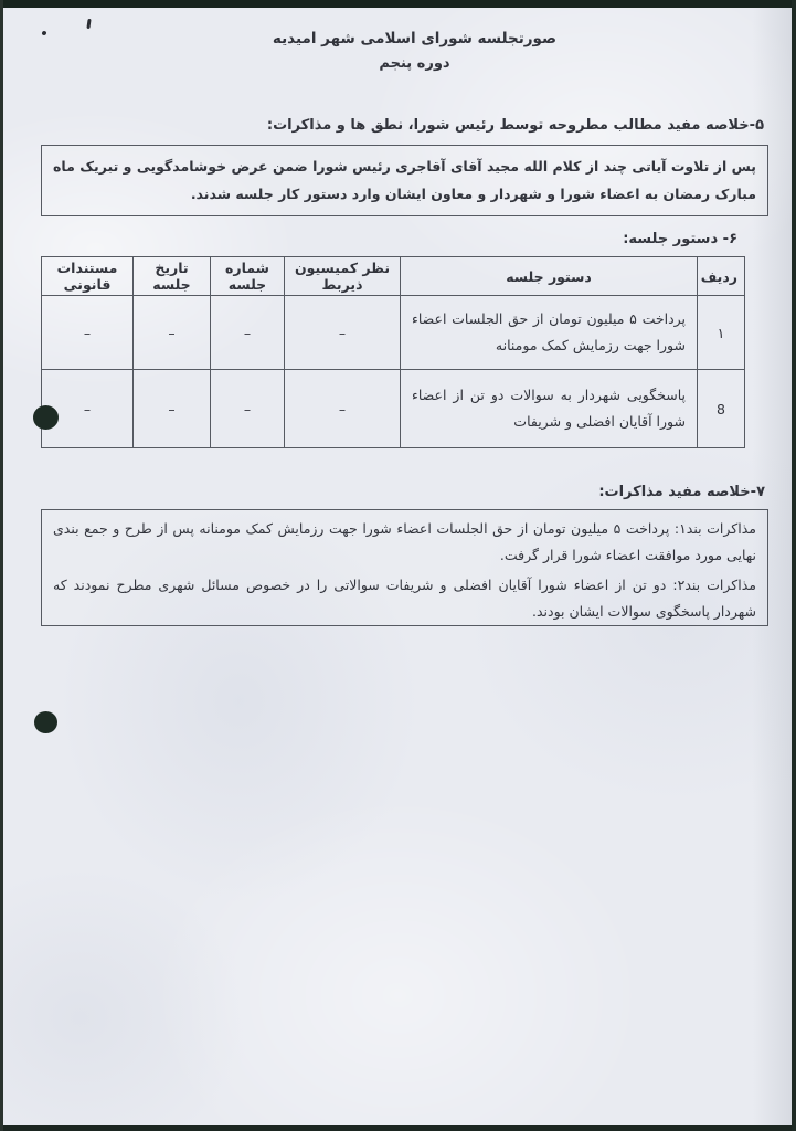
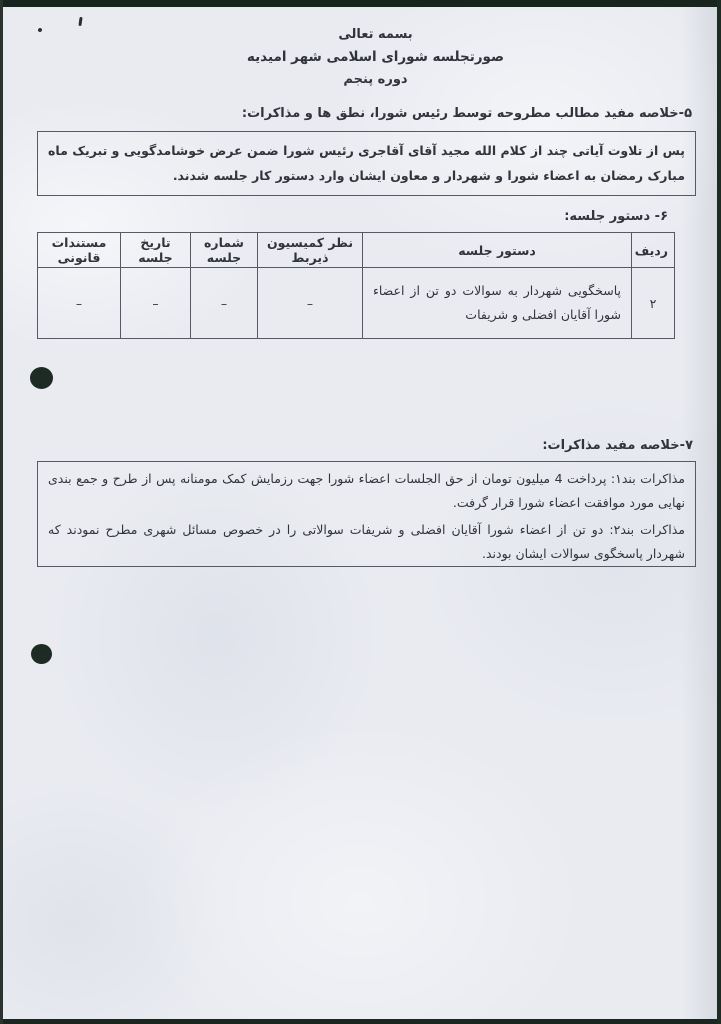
+ بسمه تعالی
  صورتجلسه شورای اسلامی شهر امیدیه
  دوره پنجم
  ۵-خلاصه مفید مطالب مطروحه توسط رئیس شورا، نطق ها و مذاکرات:
  پس از تلاوت آیاتی چند از کلام الله مجید آقای آقاجری رئیس شورا ضمن عرض خوشامدگویی و تبریک ماه مبارک رمضان به اعضاء شورا و شهردار و معاون ایشان وارد دستور کار جلسه شدند.
  ۶- دستور جلسه:
  ردیف	دستور جلسه	نظر کمیسیون ذیربط	شماره جلسه	تاریخ جلسه	مستندات قانونی
- ۱	پرداخت ۵ میلیون تومان از حق الجلسات اعضاء شورا جهت رزمایش کمک مومنانه	–	–	–	–
- 8	پاسخگویی شهردار به سوالات دو تن از اعضاء شورا آقایان افضلی و شریفات	–	–	–	–
+ ۲	پاسخگویی شهردار به سوالات دو تن از اعضاء شورا آقایان افضلی و شریفات	–	–	–	–
  ۷-خلاصه مفید مذاکرات:
- مذاکرات بند۱: پرداخت ۵ میلیون تومان از حق الجلسات اعضاء شورا جهت رزمایش کمک مومنانه پس از طرح و جمع بندی نهایی مورد موافقت اعضاء شورا قرار گرفت.
+ مذاکرات بند۱: پرداخت 4 میلیون تومان از حق الجلسات اعضاء شورا جهت رزمایش کمک مومنانه پس از طرح و جمع بندی نهایی مورد موافقت اعضاء شورا قرار گرفت.
  مذاکرات بند۲: دو تن از اعضاء شورا آقایان افضلی و شریفات سوالاتی را در خصوص مسائل شهری مطرح نمودند که شهردار پاسخگوی سوالات ایشان بودند.
